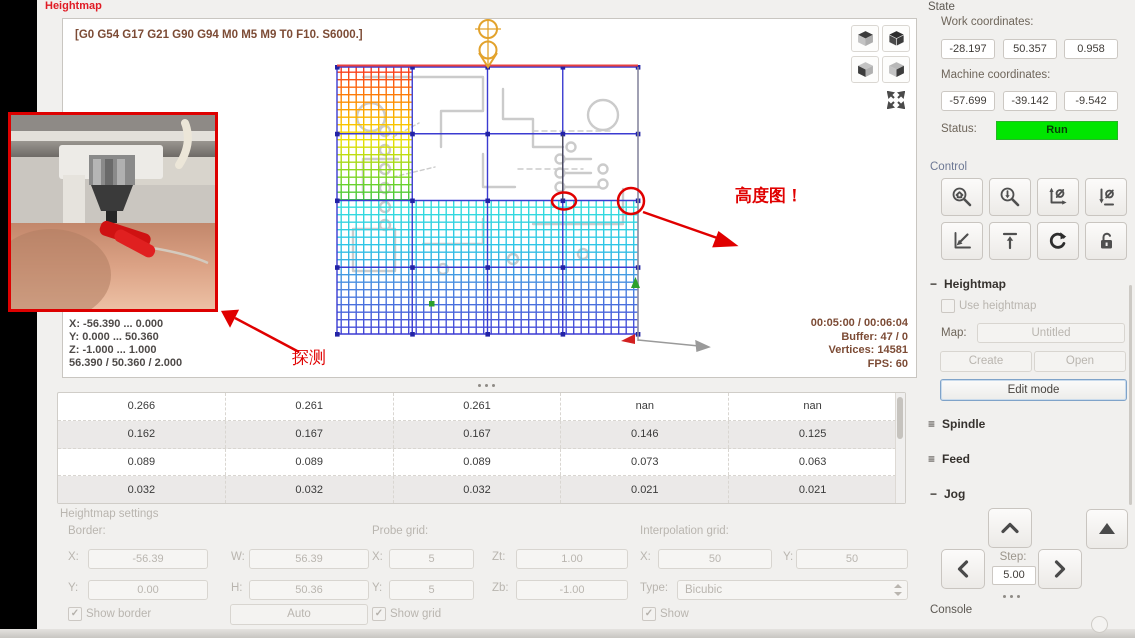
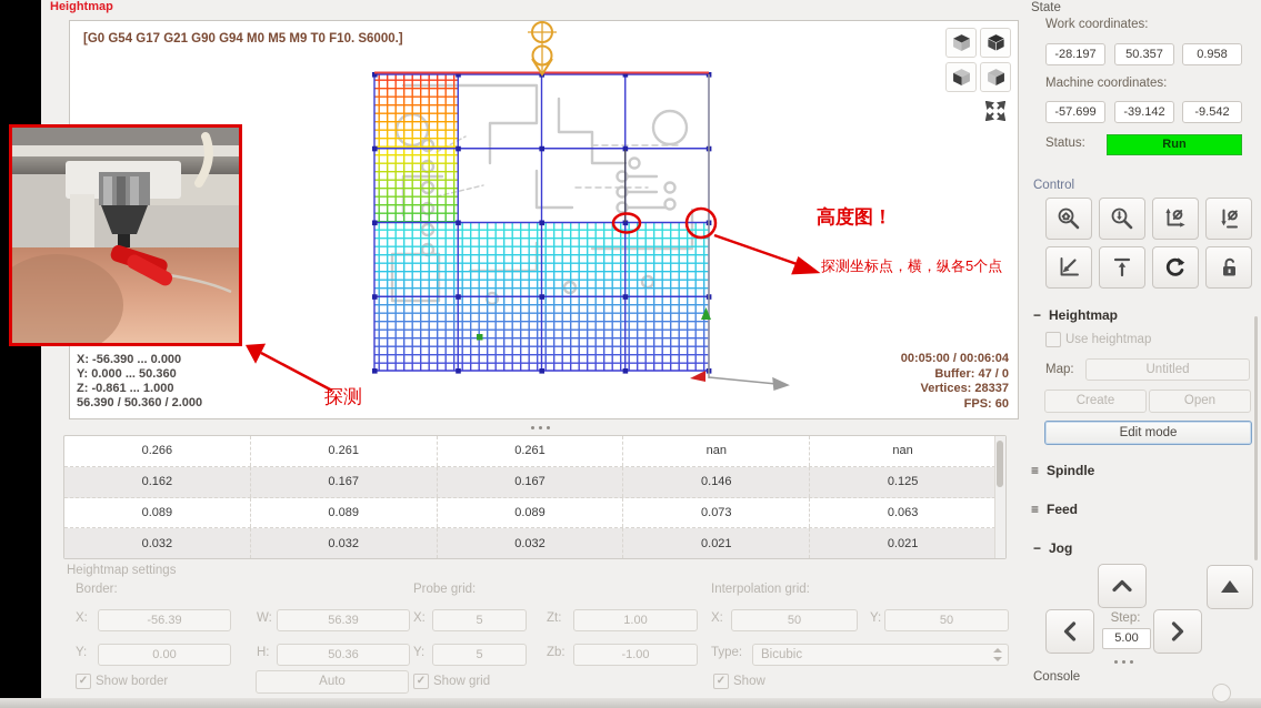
  Heightmap
  [G0 G54 G17 G21 G90 G94 M0 M5 M9 T0 F10. S6000.]
  X: -56.390 ... 0.000
  Y: 0.000 ... 50.360
- Z: -1.000 ... 1.000
+ Z: -0.861 ... 1.000
  56.390 / 50.360 / 2.000
  00:05:00 / 00:06:04
  Buffer: 47 / 0
- Vertices: 14581
+ Vertices: 28337
  FPS: 60
  高度图！
+ 探测坐标点，横，纵各5个点
  探测
  0.266
  0.261
  0.261
  nan
  nan
  0.162
  0.167
  0.167
  0.146
  0.125
  0.089
  0.089
  0.089
  0.073
  0.063
  0.032
  0.032
  0.032
  0.021
  0.021
  Heightmap settings
  Border:
  Probe grid:
  Interpolation grid:
  X:
  -56.39
  W:
  56.39
  X:
  5
  Zt:
  1.00
  X:
  50
  Y:
  50
  Y:
  0.00
  H:
  50.36
  Y:
  5
  Zb:
  -1.00
  Type:
  Bicubic
  ✓
  Show border
  Auto
  ✓
  Show grid
  ✓
  Show
  State
  Work coordinates:
  -28.197
  50.357
  0.958
  Machine coordinates:
  -57.699
  -39.142
  -9.542
  Status:
  Run
  Control
  − Heightmap
  Use heightmap
  Map:
  Untitled
  Create
  Open
  Edit mode
  ≡ Spindle
  ≡ Feed
  − Jog
  Step:
  5.00
  Console
